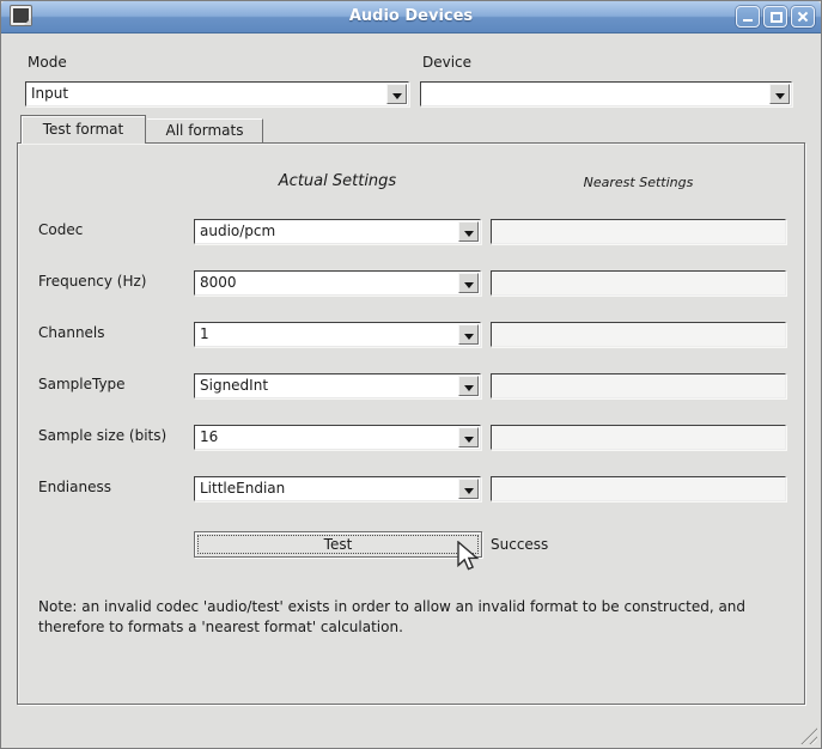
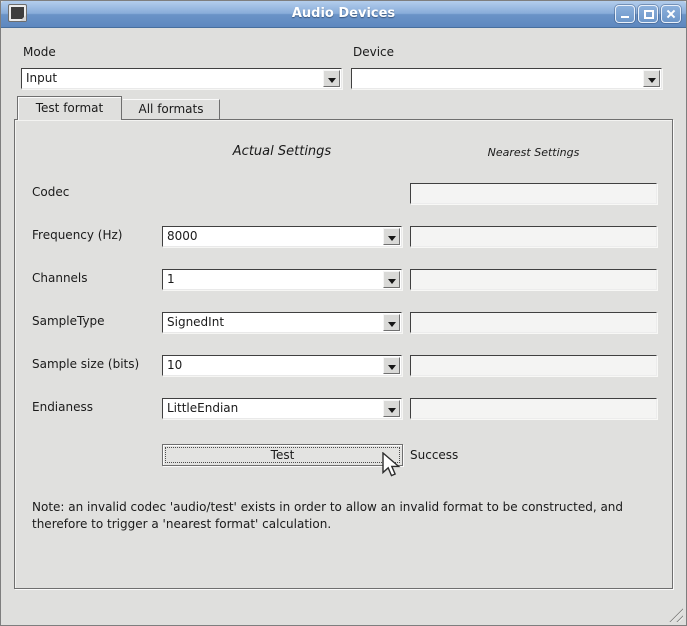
  Audio Devices
  Mode
  Input
  Device
  Test format
  All formats
  Actual Settings
  Nearest Settings
  Codec
- audio/pcm
  Frequency (Hz)
  8000
  Channels
  1
  SampleType
  SignedInt
  Sample size (bits)
- 16
+ 10
  Endianess
  LittleEndian
  Test
  Success
- Note: an invalid codec 'audio/test' exists in order to allow an invalid format to be constructed, and therefore to formats a 'nearest format' calculation.
+ Note: an invalid codec 'audio/test' exists in order to allow an invalid format to be constructed, and therefore to trigger a 'nearest format' calculation.
